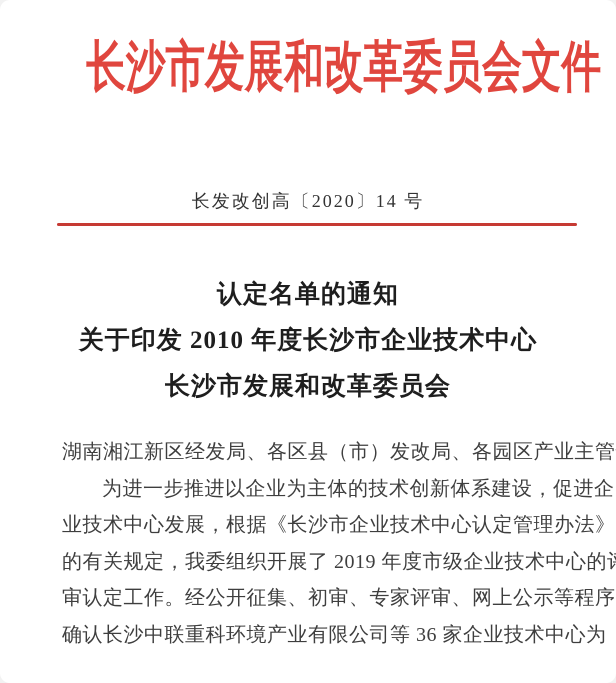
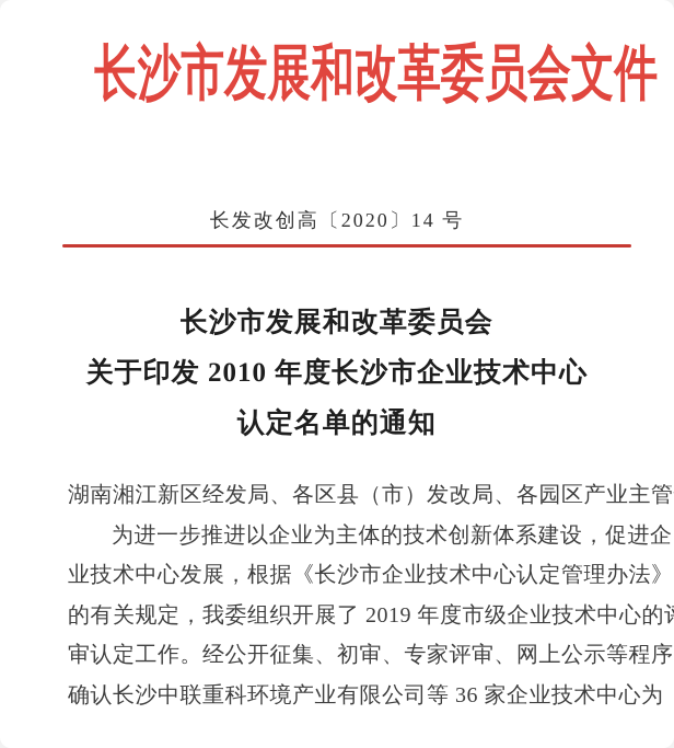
  长沙市发展和改革委员会文件
  长发改创高〔2020〕14 号
- 认定名单的通知
+ 长沙市发展和改革委员会
  关于印发 2010 年度长沙市企业技术中心
- 长沙市发展和改革委员会
+ 认定名单的通知
  湖南湘江新区经发局、各区县（市）发改局、各园区产业主管
  为进一步推进以企业为主体的技术创新体系建设，促进企
  业技术中心发展，根据《长沙市企业技术中心认定管理办法》
  的有关规定，我委组织开展了 2019 年度市级企业技术中心的
  审认定工作。经公开征集、初审、专家评审、网上公示等程序
  确认长沙中联重科环境产业有限公司等 36 家企业技术中心为
